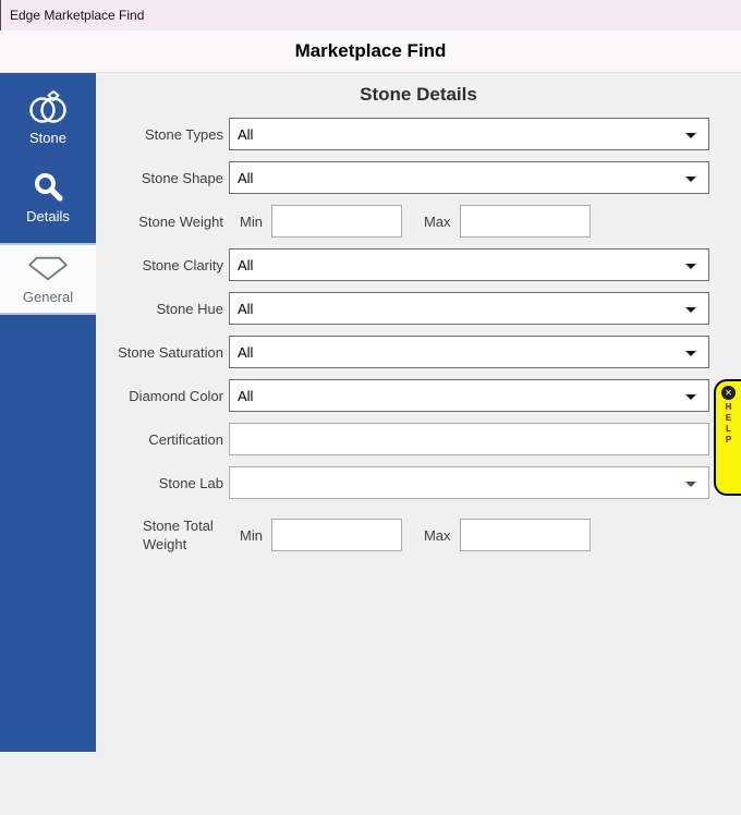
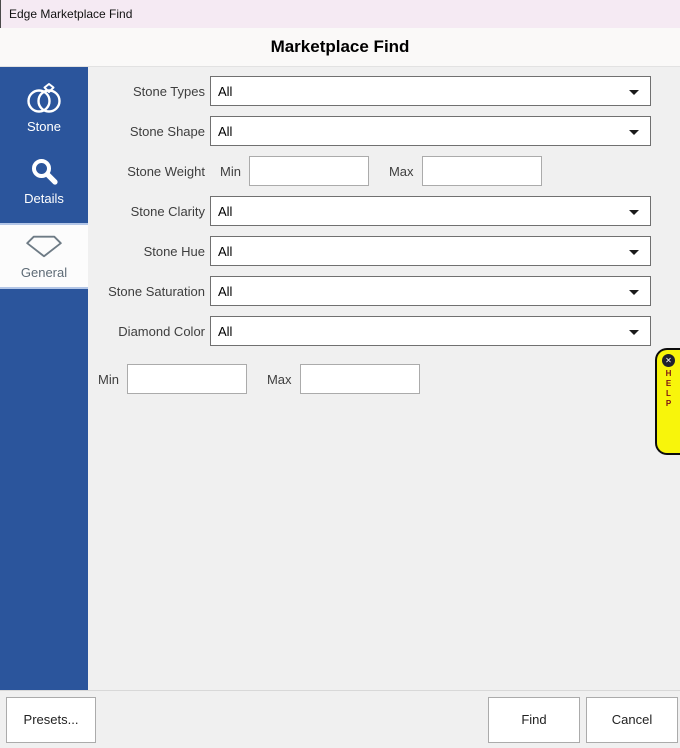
  Edge Marketplace Find
  Marketplace Find
  Stone
  Details
  General
- Stone Details
  Stone Types
  All
  Stone Shape
  All
  Stone Weight
  Min
  Max
  Stone Clarity
  All
  Stone Hue
  All
  Stone Saturation
  All
  Diamond Color
  All
- Certification
- Stone Lab
- Stone Total Weight
  Min
  Max
  ✕
  H
  E
  L
  P
+ Presets...
+ Find
+ Cancel
